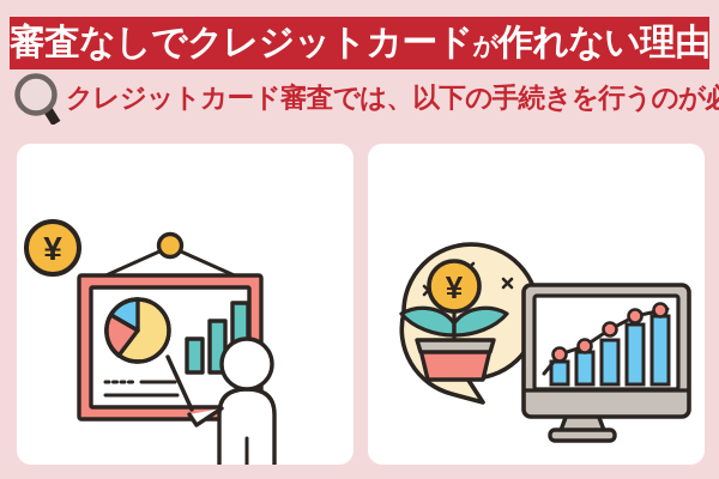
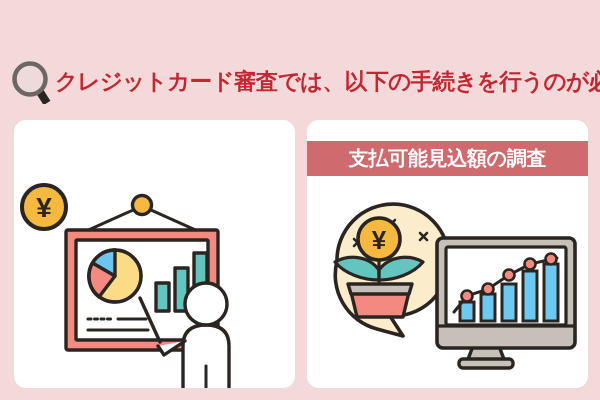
- 審査なしでクレジットカードが作れない理由
  クレジットカード審査では、以下の手続きを行うのが必
  ¥
+ 支払可能見込額の調査
  ¥
